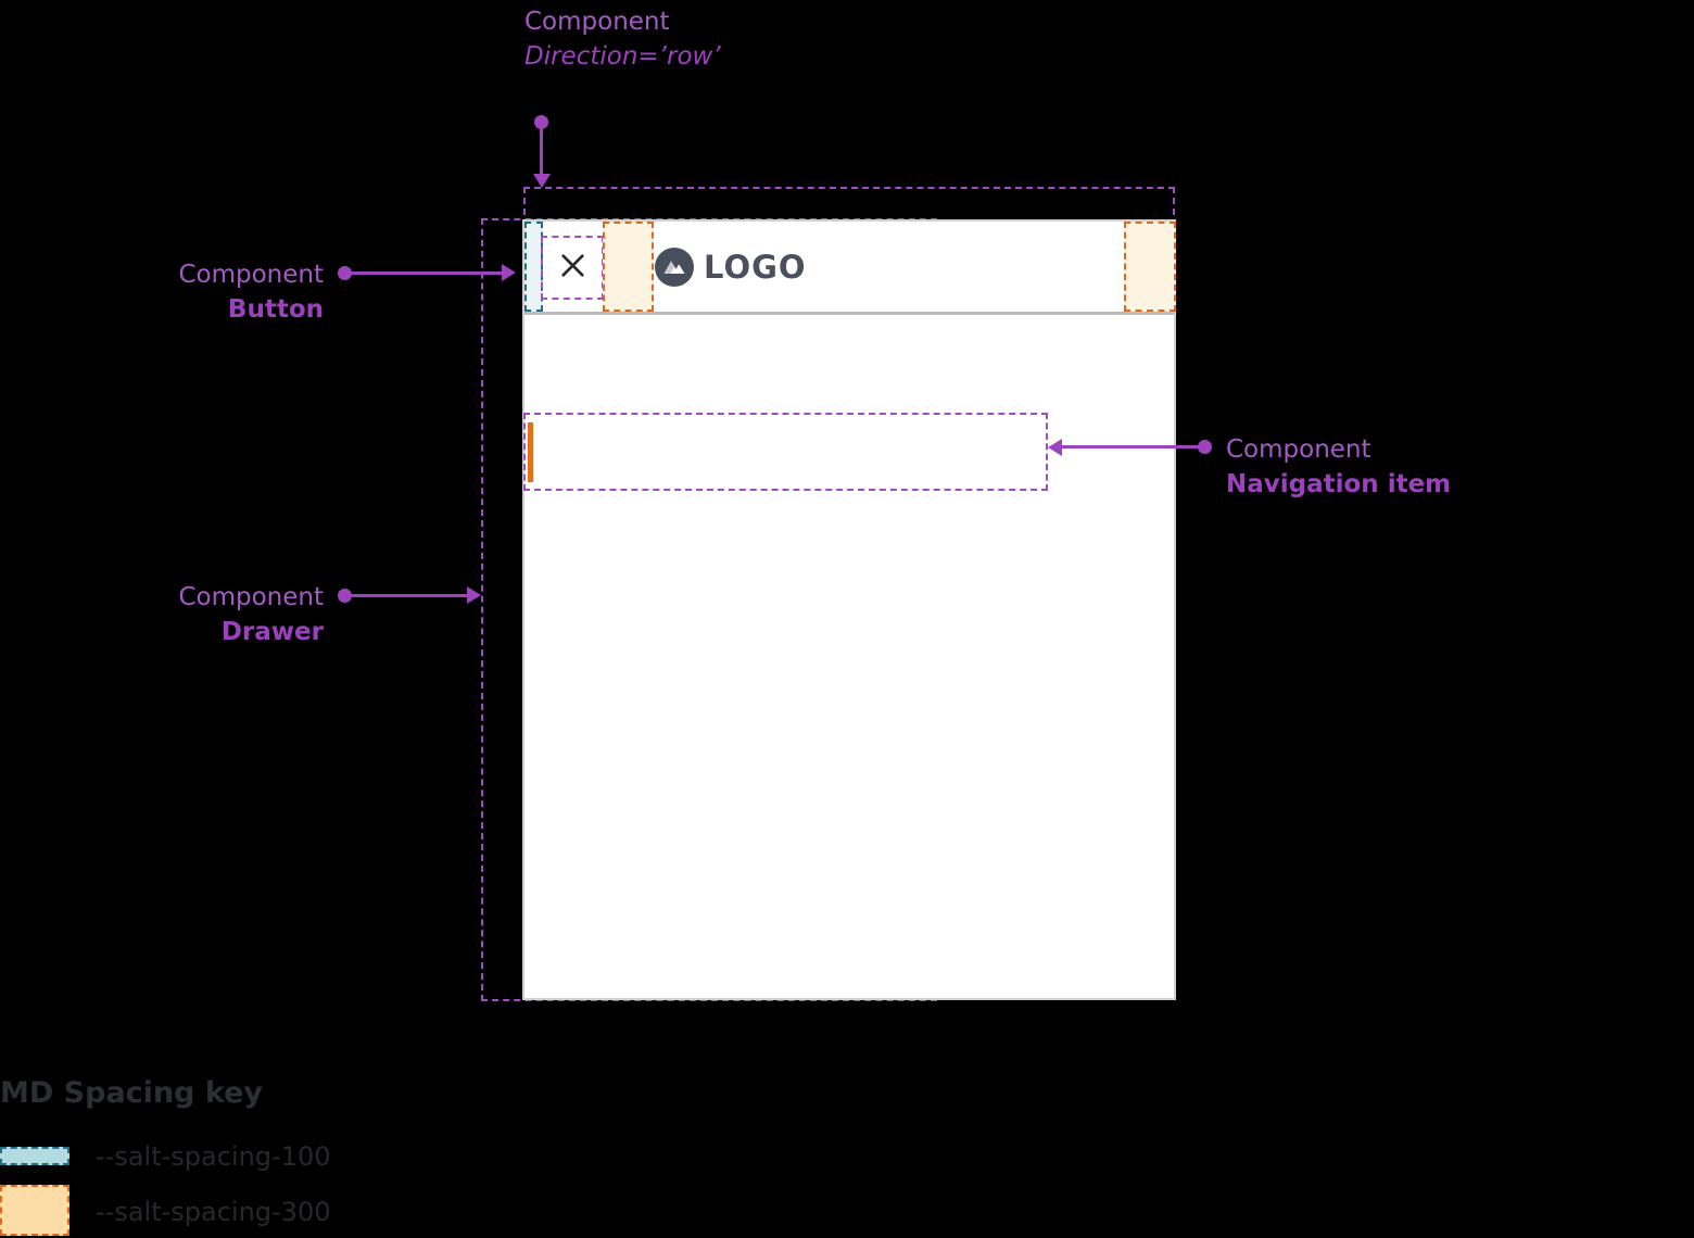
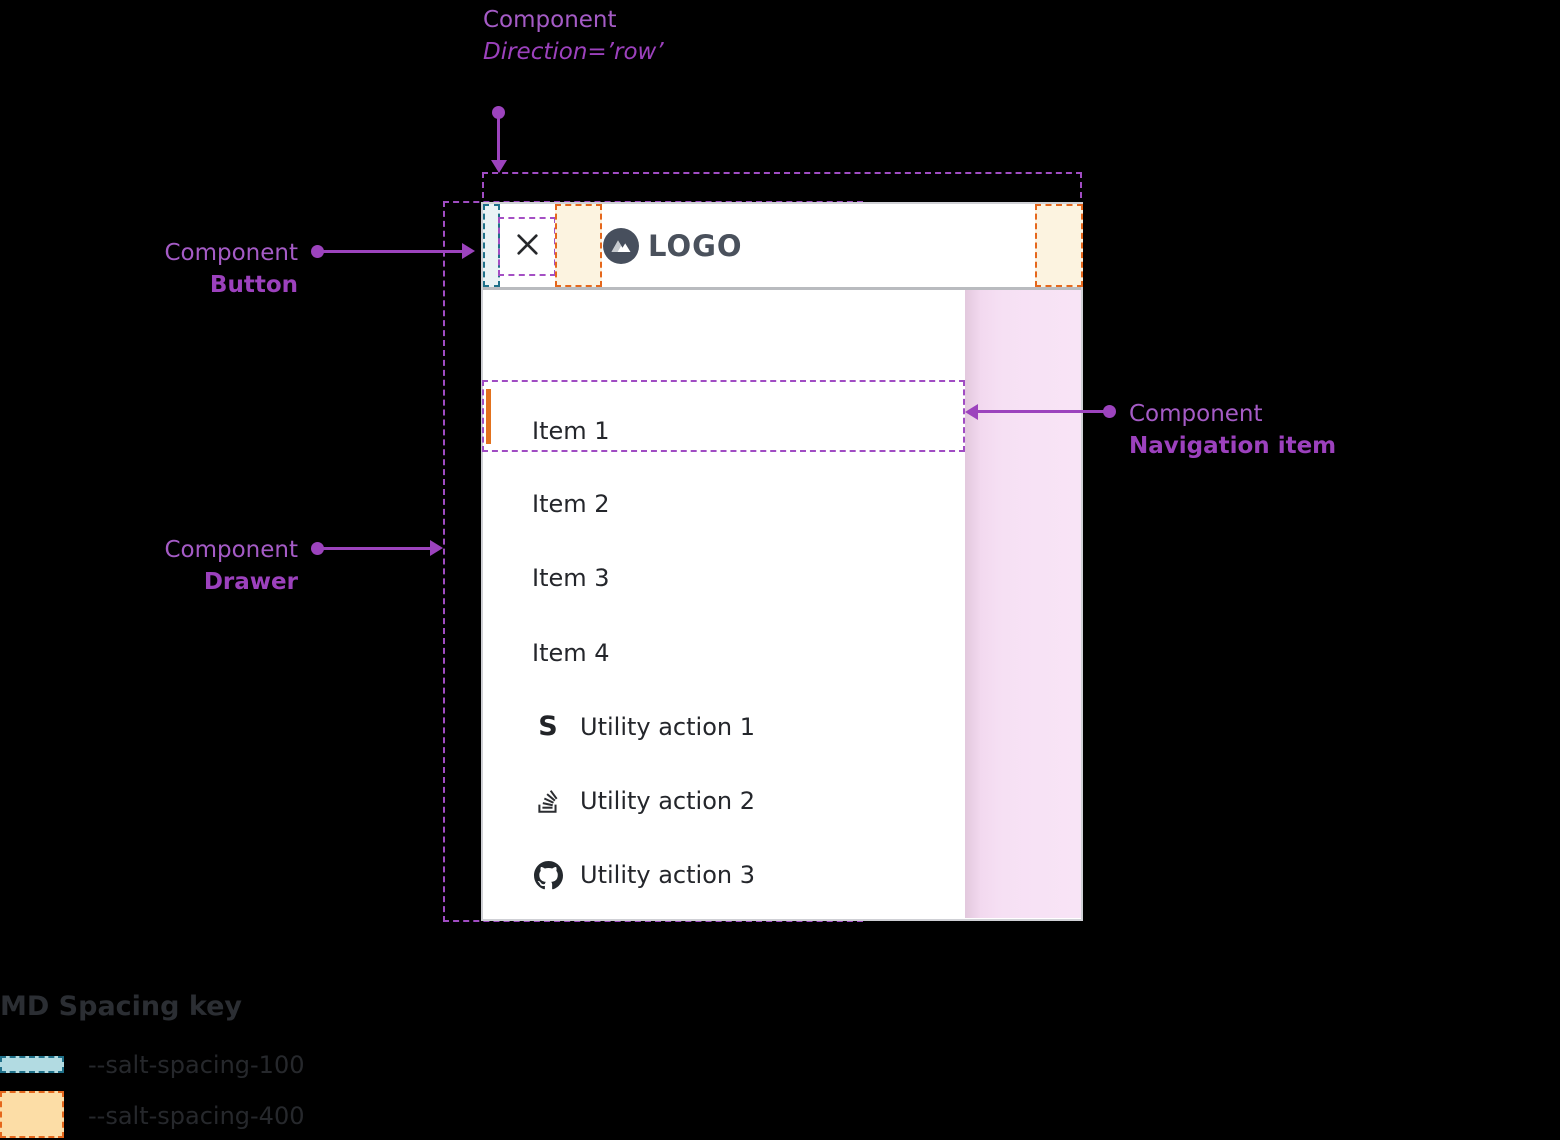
  LOGO
+ Item 1
+ Item 2
+ Item 3
+ Item 4
+ S
+ Utility action 1
+ Utility action 2
+ Utility action 3
  Component
  Direction=’row’
  Component
  Button
  Component
  Drawer
  Component
  Navigation item
  MD Spacing key
  --salt-spacing-100
- --salt-spacing-300
+ --salt-spacing-400
